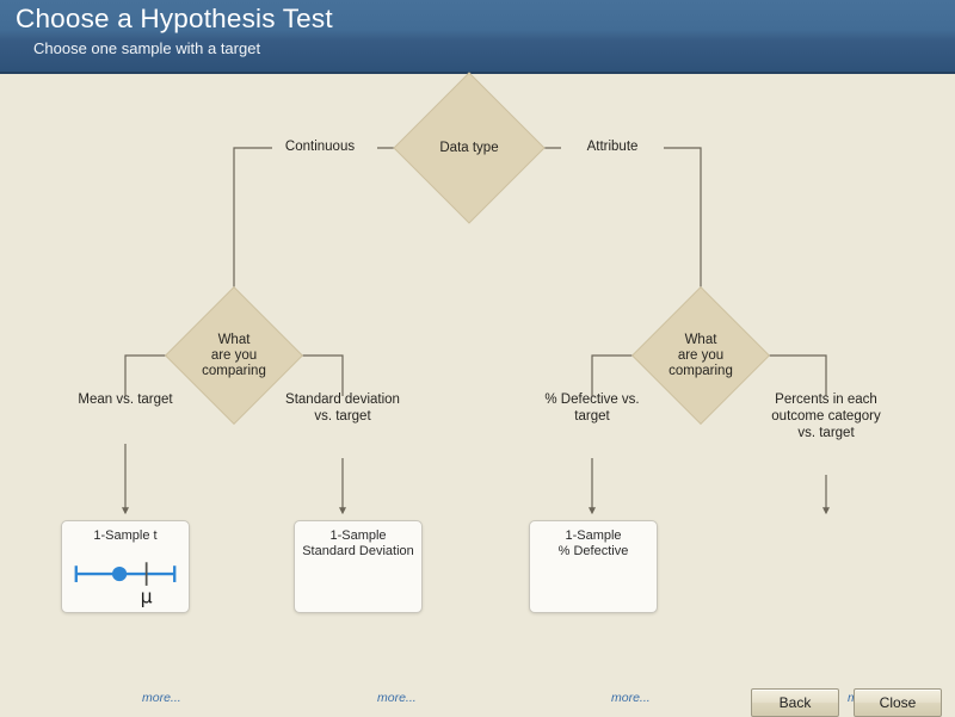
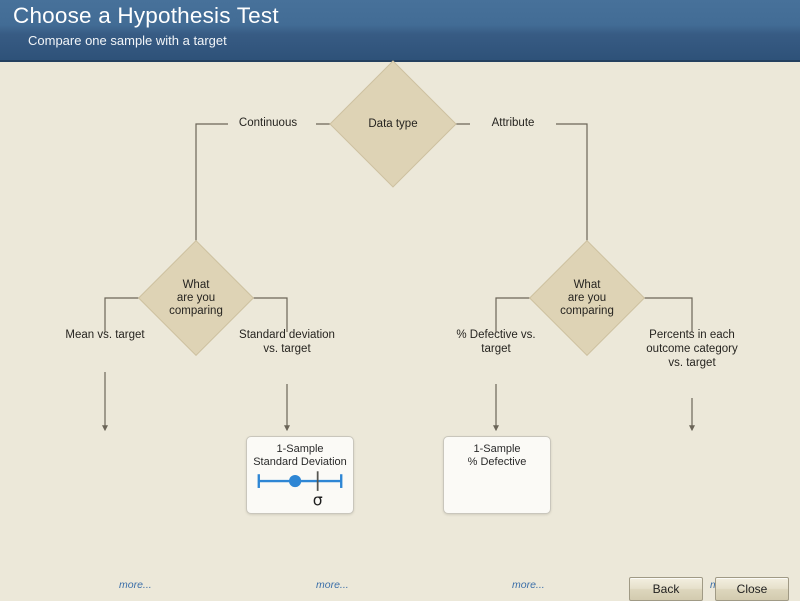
  Choose a Hypothesis Test
- Choose one sample with a target
+ Compare one sample with a target
  Data type
  Continuous
  Attribute
  What
  are you
  comparing
  What
  are you
  comparing
  Mean vs. target
  Standard deviation
  vs. target
  % Defective vs.
  target
  Percents in each
  outcome category
  vs. target
- 1-Sample t
- μ
  more...
  1-Sample
  Standard Deviation
+ σ
  more...
  1-Sample
  % Defective
  more...
  Back
  Close
